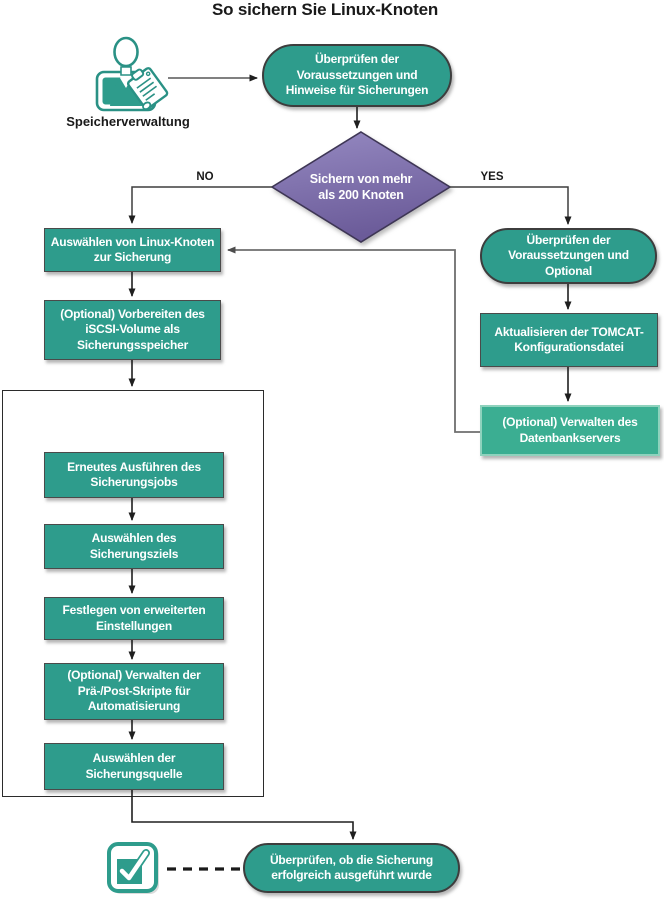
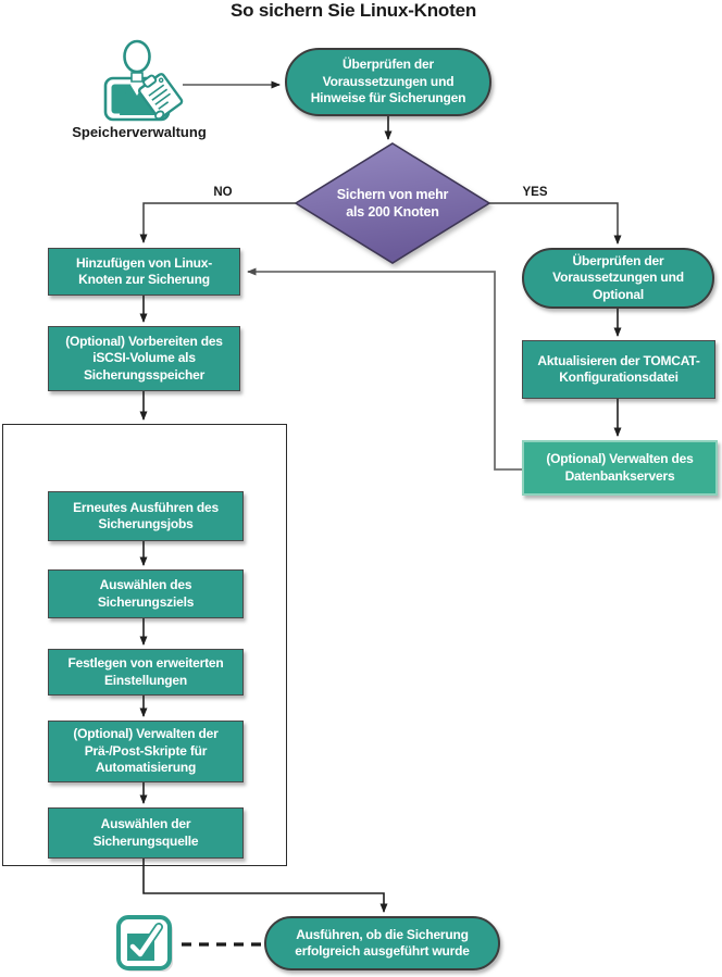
  So sichern Sie Linux-Knoten
  Speicherverwaltung
  Überprüfen der Voraussetzungen und Hinweise für Sicherungen
  Sichern von mehr als 200 Knoten
  NO
  YES
- Auswählen von Linux-Knoten zur Sicherung
+ Hinzufügen von Linux-Knoten zur Sicherung
  (Optional) Vorbereiten des iSCSI-Volume als Sicherungsspeicher
  Erneutes Ausführen des Sicherungsjobs
  Auswählen des Sicherungsziels
  Festlegen von erweiterten Einstellungen
  (Optional) Verwalten der Prä-/Post-Skripte für Automatisierung
  Auswählen der Sicherungsquelle
  Überprüfen der Voraussetzungen und Optional
  Aktualisieren der TOMCAT-Konfigurationsdatei
  (Optional) Verwalten des Datenbankservers
- Überprüfen, ob die Sicherung erfolgreich ausgeführt wurde
+ Ausführen, ob die Sicherung erfolgreich ausgeführt wurde
